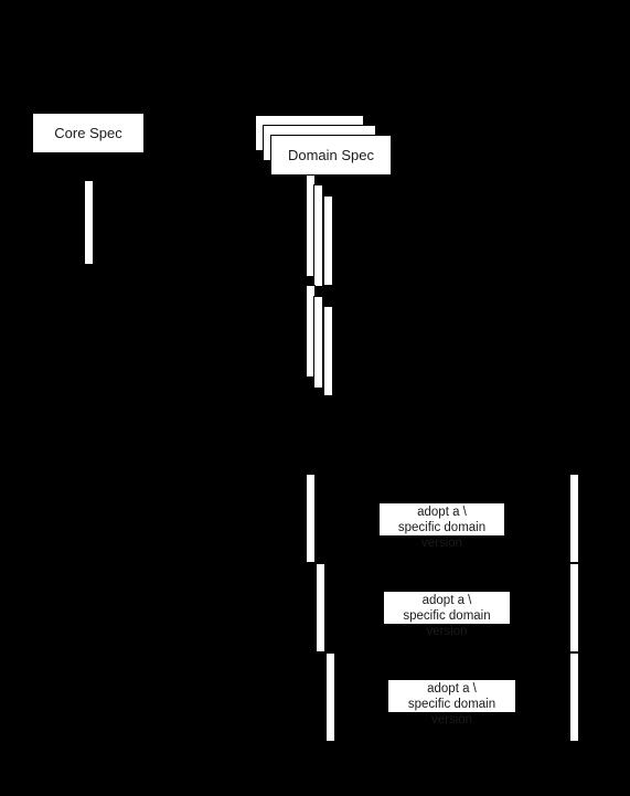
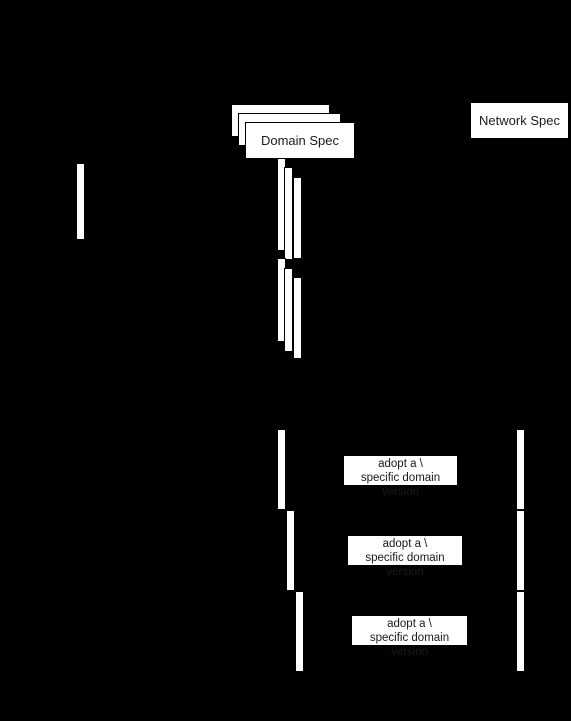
- Core Spec
  Domain Spec
+ Network Spec
  adopt a \
  specific domain version
  adopt a \
  specific domain version
  adopt a \
  specific domain version
